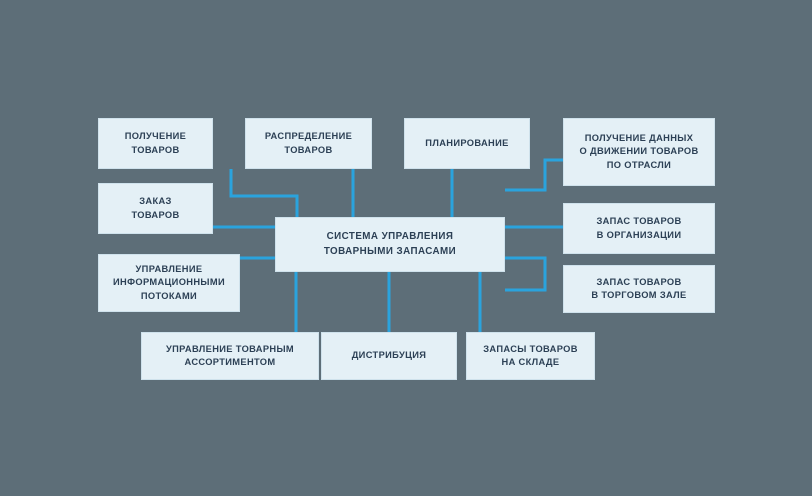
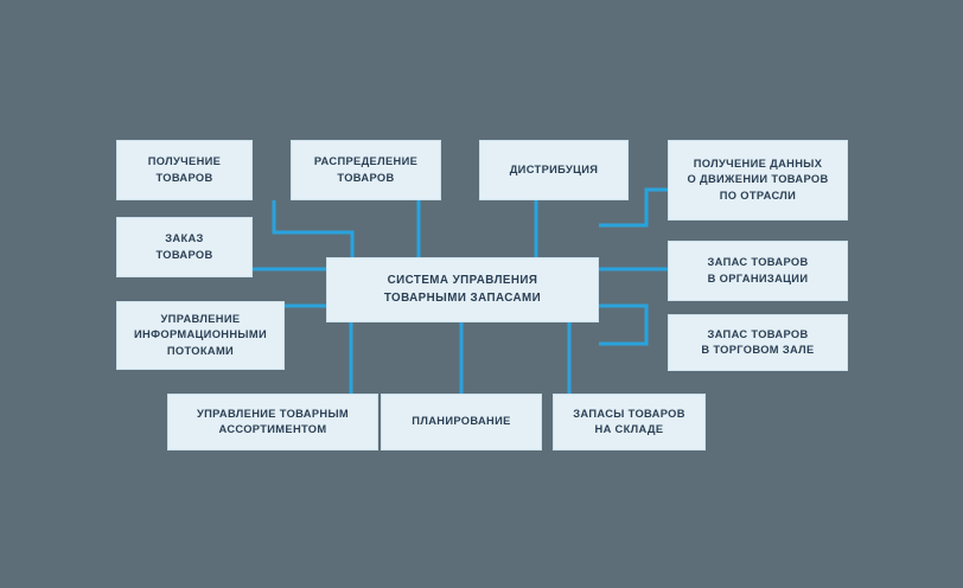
  ПОЛУЧЕНИЕ
  ТОВАРОВ
  РАСПРЕДЕЛЕНИЕ
  ТОВАРОВ
- ПЛАНИРОВАНИЕ
+ ДИСТРИБУЦИЯ
  ПОЛУЧЕНИЕ ДАННЫХ
  О ДВИЖЕНИИ ТОВАРОВ
  ПО ОТРАСЛИ
  ЗАКАЗ
  ТОВАРОВ
  СИСТЕМА УПРАВЛЕНИЯ
  ТОВАРНЫМИ ЗАПАСАМИ
  ЗАПАС ТОВАРОВ
  В ОРГАНИЗАЦИИ
  УПРАВЛЕНИЕ
  ИНФОРМАЦИОННЫМИ
  ПОТОКАМИ
  ЗАПАС ТОВАРОВ
  В ТОРГОВОМ ЗАЛЕ
  УПРАВЛЕНИЕ ТОВАРНЫМ
  АССОРТИМЕНТОМ
- ДИСТРИБУЦИЯ
+ ПЛАНИРОВАНИЕ
  ЗАПАСЫ ТОВАРОВ
  НА СКЛАДЕ
